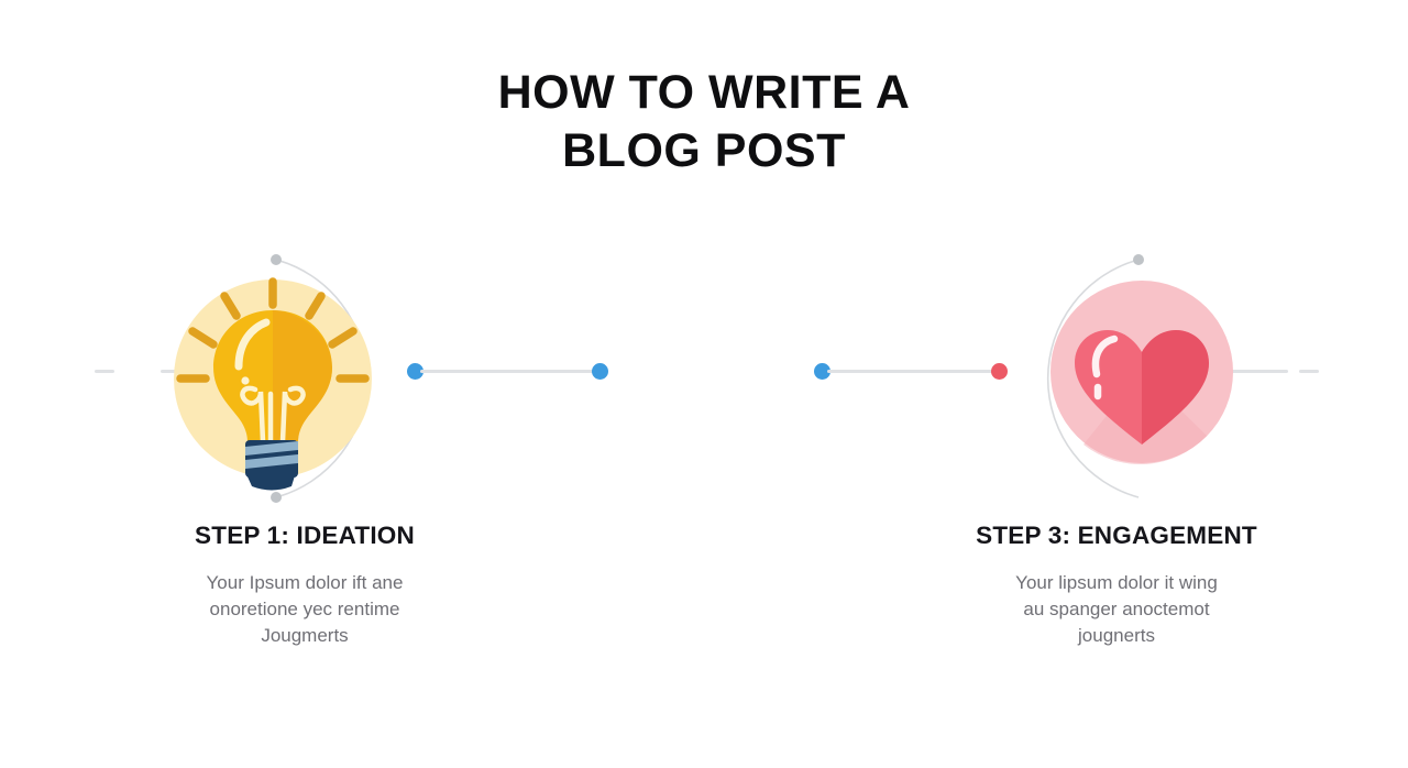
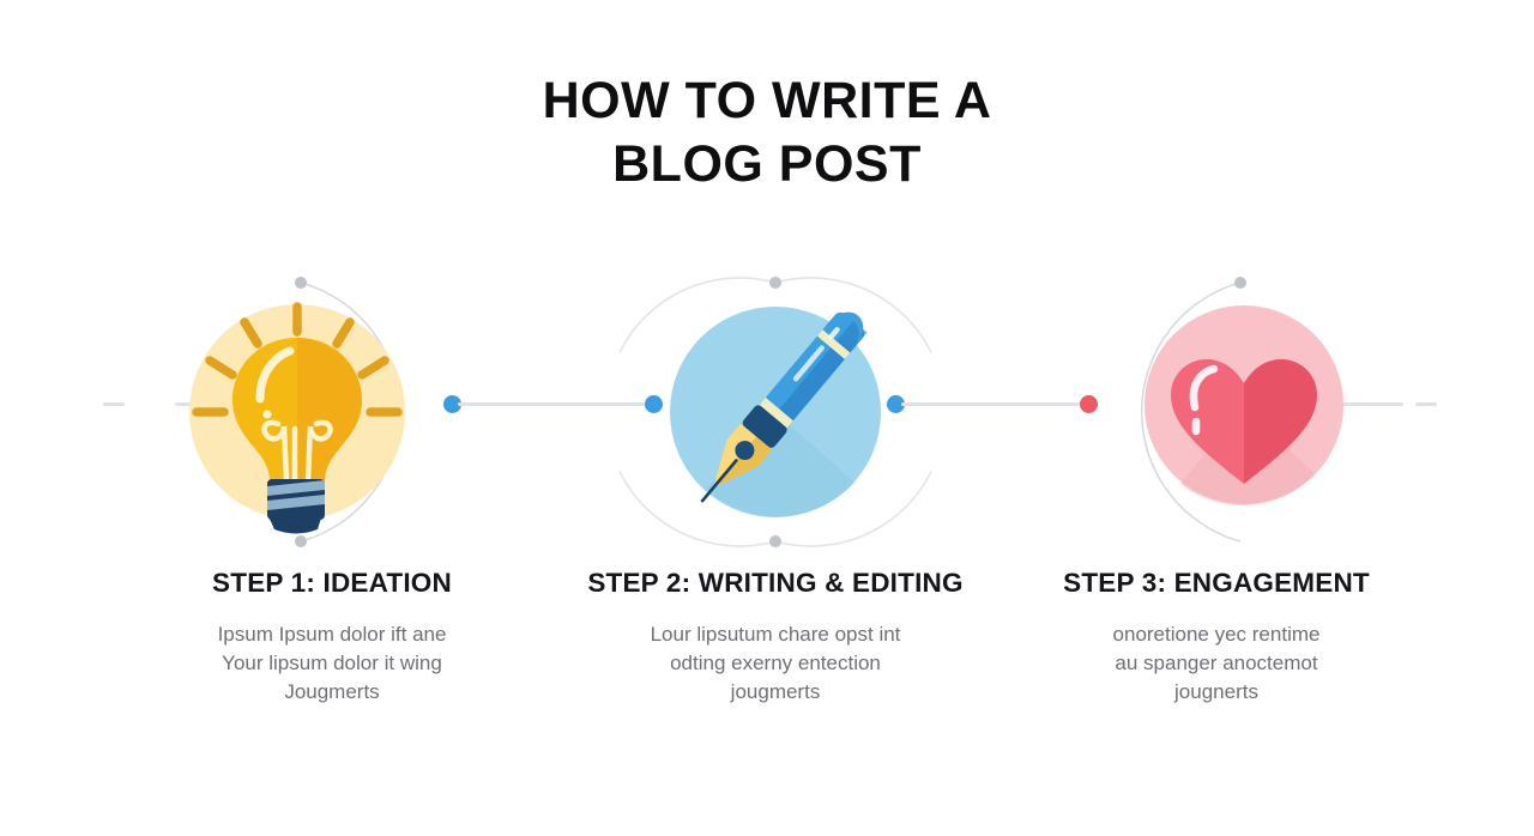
  HOW TO WRITE A
  BLOG POST
  STEP 1: IDEATION
- Your Ipsum dolor ift ane
+ Ipsum Ipsum dolor ift ane
- onoretione yec rentime
+ Your lipsum dolor it wing
  Jougmerts
+ STEP 2: WRITING & EDITING
+ Lour lipsutum chare opst int
+ odting exerny entection
+ jougmerts
  STEP 3: ENGAGEMENT
- Your lipsum dolor it wing
+ onoretione yec rentime
  au spanger anoctemot
  jougnerts
